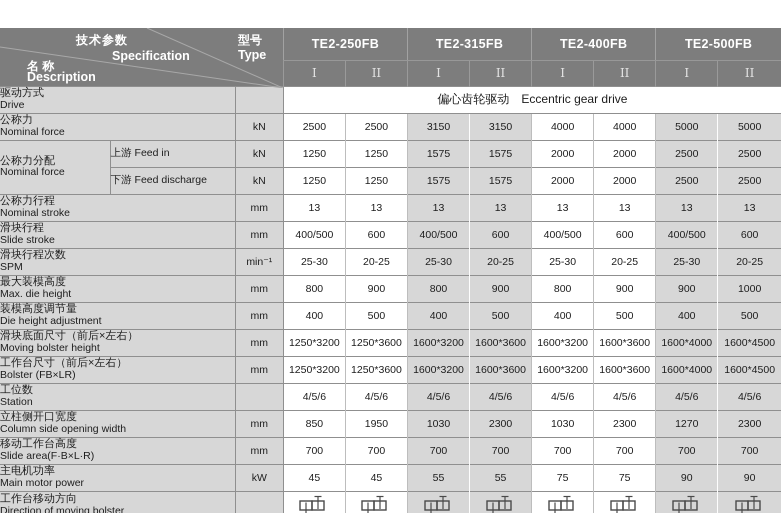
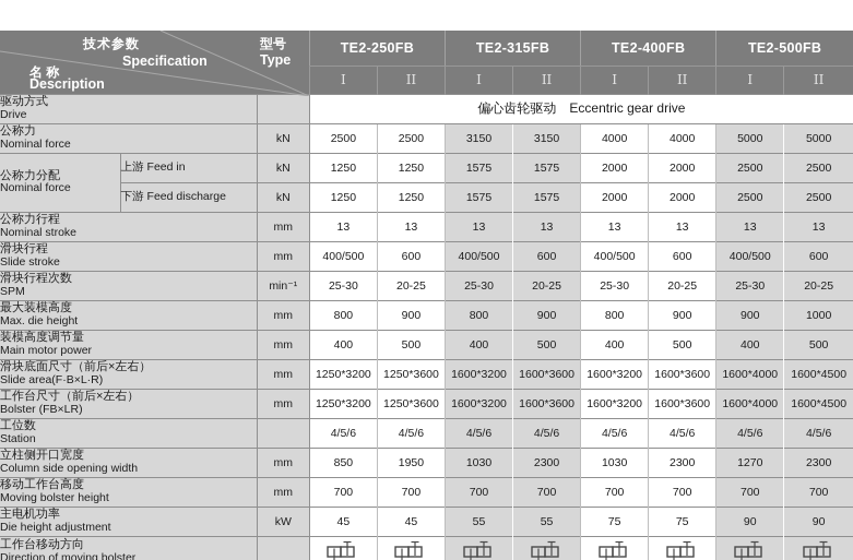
  技术参数 Specification 名 称 Description 型号 Type	TE2-250FB	TE2-315FB	TE2-400FB	TE2-500FB
  I	II	I	II	I	II	I	II
  驱动方式Drive		偏心齿轮驱动 Eccentric gear drive
  公称力Nominal force	kN	2500	2500	3150	3150	4000	4000	5000	5000
  公称力分配Nominal force	上游 Feed in	kN	1250	1250	1575	1575	2000	2000	2500	2500
  下游 Feed discharge	kN	1250	1250	1575	1575	2000	2000	2500	2500
  公称力行程Nominal stroke	mm	13	13	13	13	13	13	13	13
  滑块行程Slide stroke	mm	400/500	600	400/500	600	400/500	600	400/500	600
  滑块行程次数SPM	min⁻¹	25-30	20-25	25-30	20-25	25-30	20-25	25-30	20-25
  最大装模高度Max. die height	mm	800	900	800	900	800	900	900	1000
- 装模高度调节量Die height adjustment	mm	400	500	400	500	400	500	400	500
+ 装模高度调节量Main motor power	mm	400	500	400	500	400	500	400	500
- 滑块底面尺寸（前后×左右）Moving bolster height	mm	1250*3200	1250*3600	1600*3200	1600*3600	1600*3200	1600*3600	1600*4000	1600*4500
+ 滑块底面尺寸（前后×左右）Slide area(F·B×L·R)	mm	1250*3200	1250*3600	1600*3200	1600*3600	1600*3200	1600*3600	1600*4000	1600*4500
  工作台尺寸（前后×左右）Bolster (FB×LR)	mm	1250*3200	1250*3600	1600*3200	1600*3600	1600*3200	1600*3600	1600*4000	1600*4500
  工位数Station		4/5/6	4/5/6	4/5/6	4/5/6	4/5/6	4/5/6	4/5/6	4/5/6
  立柱侧开口宽度Column side opening width	mm	850	1950	1030	2300	1030	2300	1270	2300
- 移动工作台高度Slide area(F·B×L·R)	mm	700	700	700	700	700	700	700	700
+ 移动工作台高度Moving bolster height	mm	700	700	700	700	700	700	700	700
- 主电机功率Main motor power	kW	45	45	55	55	75	75	90	90
+ 主电机功率Die height adjustment	kW	45	45	55	55	75	75	90	90
  工作台移动方向Direction of moving bolster
